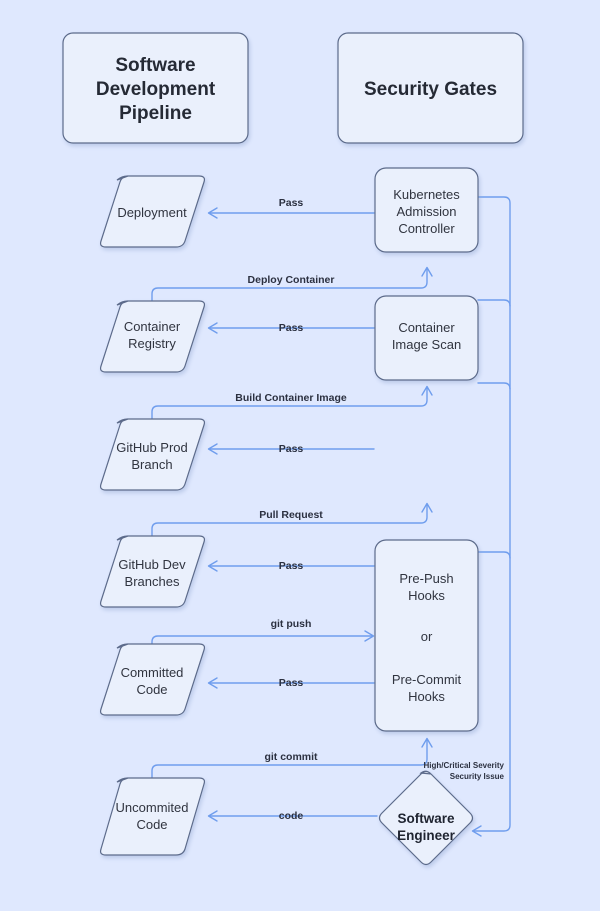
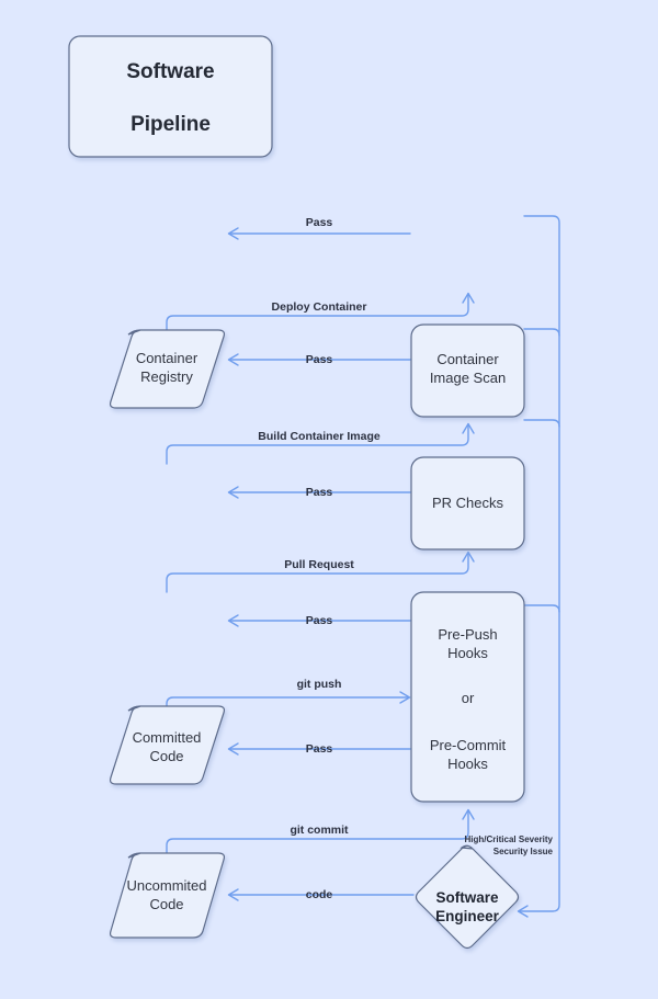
  Software
- Development
  Pipeline
- Security Gates
- Deployment
  Container
  Registry
- GitHub Prod
- Branch
- GitHub Dev
- Branches
  Committed
  Code
  Uncommited
  Code
- Kubernetes
- Admission
- Controller
  Container
  Image Scan
+ PR Checks
  Pre-Push
  Hooks
  or
  Pre-Commit
  Hooks
  Software
  Engineer
  Pass
  Deploy Container
  Pass
  Build Container Image
  Pass
  Pull Request
  Pass
  git push
  Pass
  git commit
  code
  High/Critical Severity
  Security Issue
